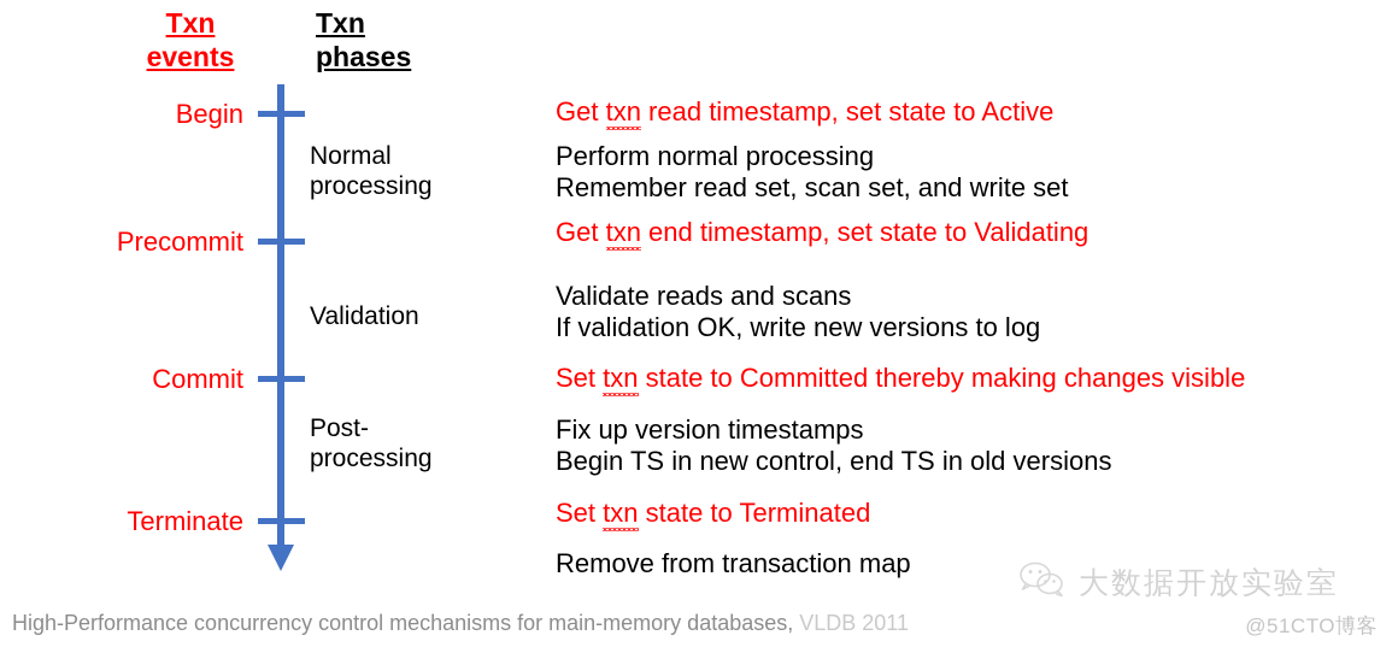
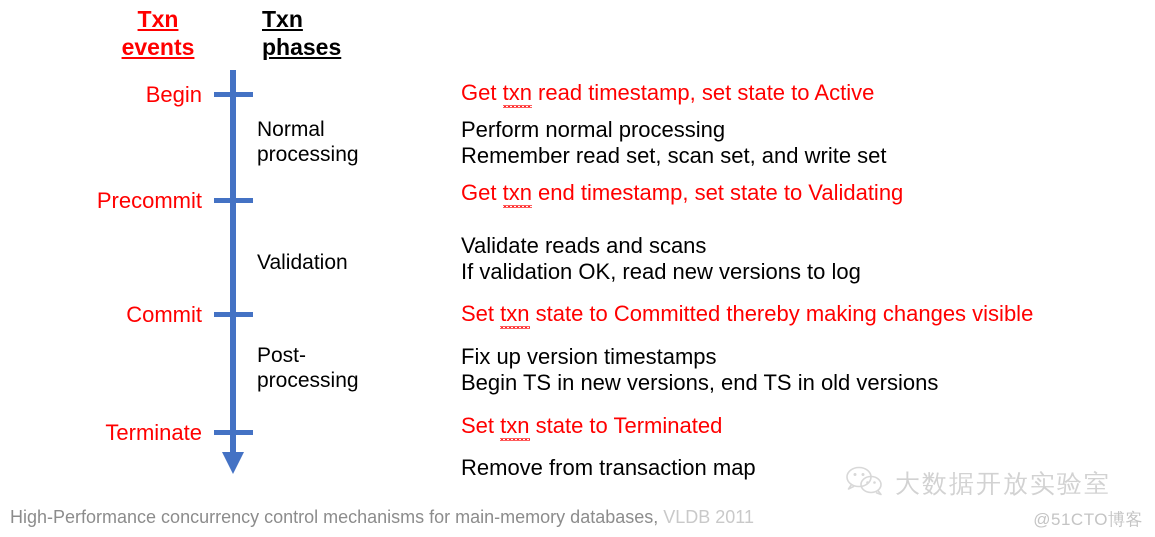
  Txn
  events
  Txn
  phases
  Begin
  Precommit
  Commit
  Terminate
  Normal
  processing
  Validation
  Post-
  processing
  Get txn read timestamp, set state to Active
  Perform normal processing
  Remember read set, scan set, and write set
  Get txn end timestamp, set state to Validating
  Validate reads and scans
- If validation OK, write new versions to log
+ If validation OK, read new versions to log
  Set txn state to Committed thereby making changes visible
  Fix up version timestamps
- Begin TS in new control, end TS in old versions
+ Begin TS in new versions, end TS in old versions
  Set txn state to Terminated
  Remove from transaction map
  High-Performance concurrency control mechanisms for main-memory databases, VLDB 2011
  大数据开放实验室
  @51CTO博客
